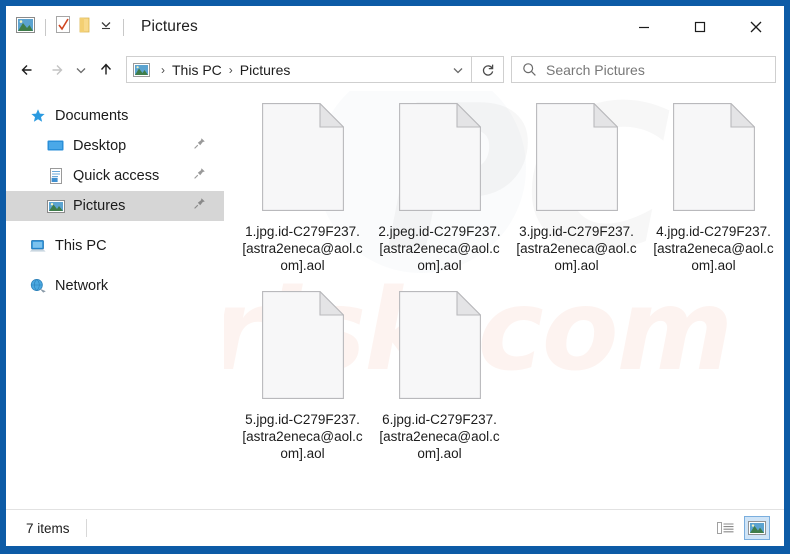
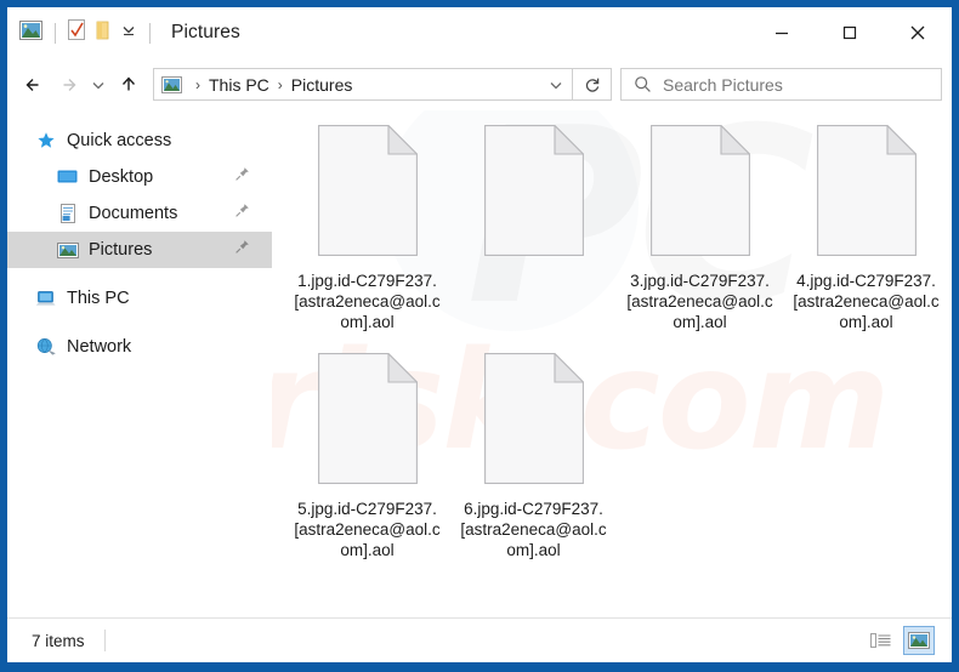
  Pictures
  ›
  This PC
  ›
  Pictures
  Search Pictures
- Documents
+ Quick access
  Desktop
- Quick access
+ Documents
  Pictures
  This PC
  Network
  1.jpg.id-C279F237.[astra2eneca@aol.com].aol
- 2.jpeg.id-C279F237.[astra2eneca@aol.com].aol
  3.jpg.id-C279F237.[astra2eneca@aol.com].aol
  4.jpg.id-C279F237.[astra2eneca@aol.com].aol
  5.jpg.id-C279F237.[astra2eneca@aol.com].aol
  6.jpg.id-C279F237.[astra2eneca@aol.com].aol
  7 items
